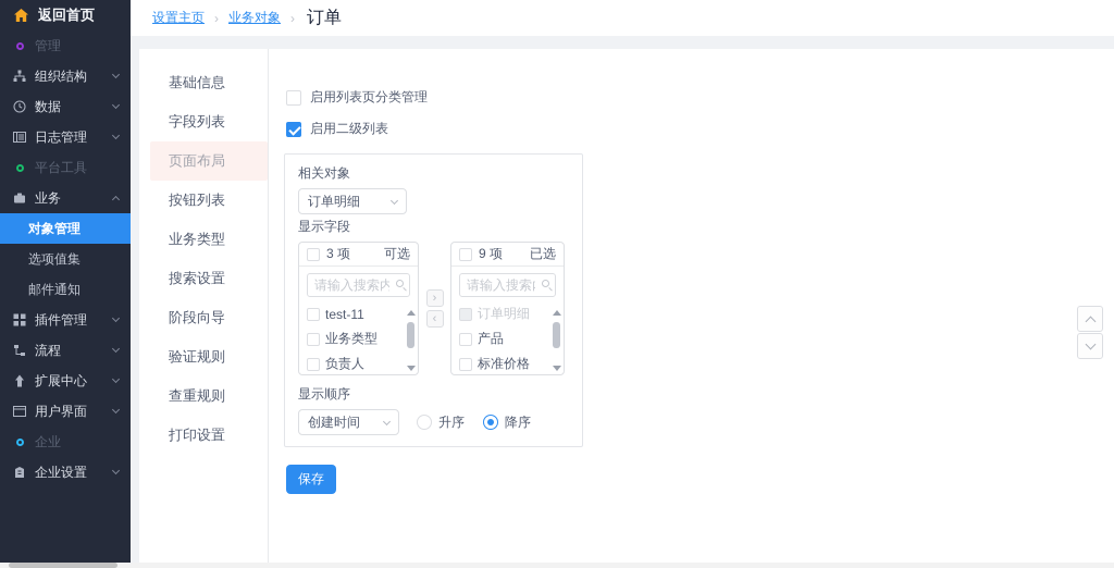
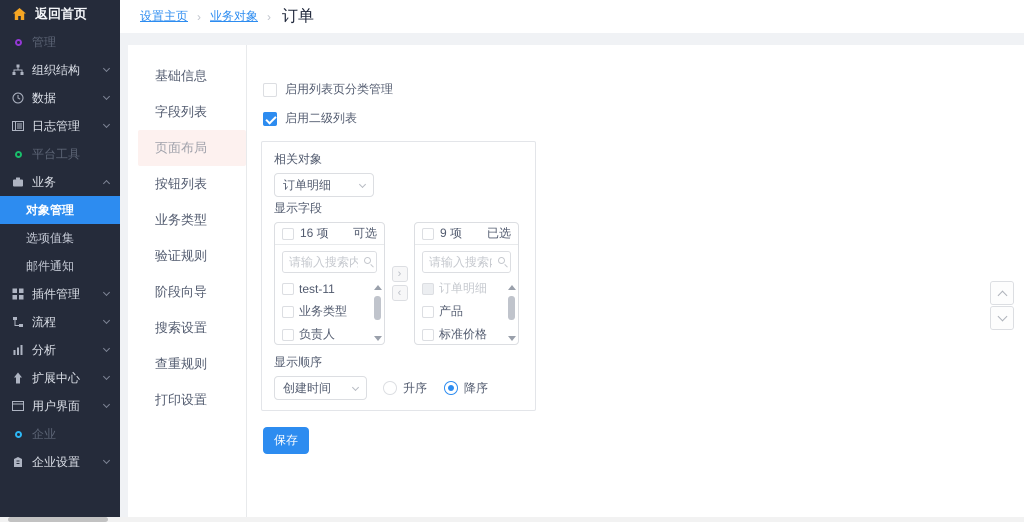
  返回首页
  管理
  组织结构
  数据
  日志管理
  平台工具
  业务
  对象管理
  选项值集
  邮件通知
  插件管理
  流程
+ 分析
  扩展中心
  用户界面
  企业
  企业设置
  设置主页
  ›
  业务对象
  ›
  订单
  基础信息
  字段列表
  页面布局
  按钮列表
  业务类型
- 搜索设置
+ 验证规则
  阶段向导
- 验证规则
+ 搜索设置
  查重规则
  打印设置
  启用列表页分类管理
  启用二级列表
  相关对象
  订单明细
  显示字段
- 3 项
+ 16 项
  可选
  请输入搜索内
  test-11
  业务类型
  负责人
  ›
  ‹
  9 项
  已选
  请输入搜索
  订单明细
  产品
  标准价格
  显示顺序
  创建时间
  升序
  降序
  保存
